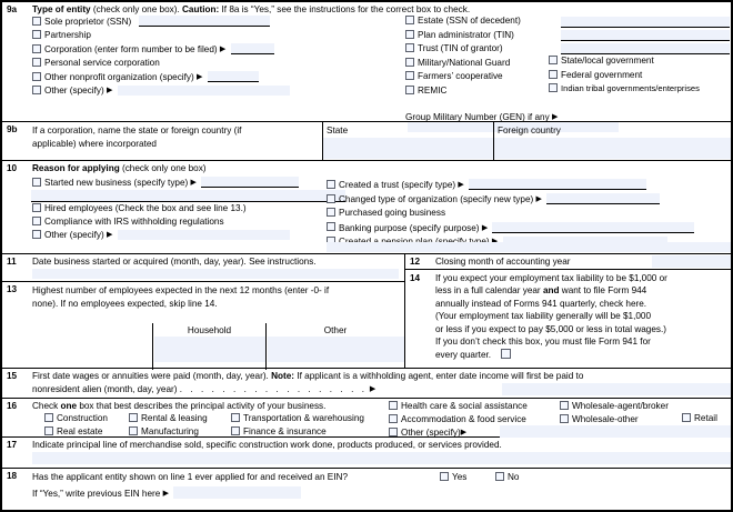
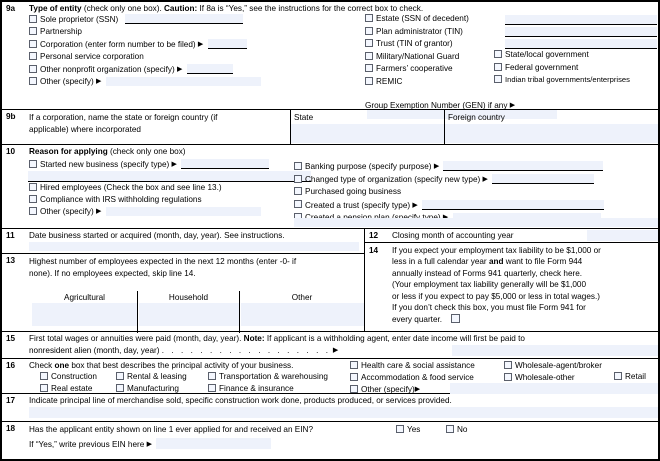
  9a
  Type of entity (check only one box). Caution: If 8a is “Yes,” see the instructions for the correct box to check.
  Sole proprietor (SSN)
  Partnership
  Corporation (enter form number to be filed)
  Personal service corporation
  Other nonprofit organization (specify)
  Other (specify)
  Estate (SSN of decedent)
  Plan administrator (TIN)
  Trust (TIN of grantor)
  Military/National Guard
  Farmers’ cooperative
  REMIC
  State/local government
  Federal government
  Indian tribal governments/enterprises
- Group Military Number (GEN) if any
+ Group Exemption Number (GEN) if any
  9b
  If a corporation, name the state or foreign country (if
  applicable) where incorporated
  State
  Foreign country
  10
  Reason for applying (check only one box)
  Started new business (specify type)
  Hired employees (Check the box and see line 13.)
  Compliance with IRS withholding regulations
  Other (specify)
- Created a trust (specify type)
+ Banking purpose (specify purpose)
  Changed type of organization (specify new type)
  Purchased going business
- Banking purpose (specify purpose)
+ Created a trust (specify type)
  11
  Date business started or acquired (month, day, year). See instructions.
  13
  Highest number of employees expected in the next 12 months (enter -0- if
  none). If no employees expected, skip line 14.
+ Agricultural
  Household
  Other
  12
  Closing month of accounting year
  14
  If you expect your employment tax liability to be $1,000 or
  less in a full calendar year and want to file Form 944
  annually instead of Forms 941 quarterly, check here.
  (Your employment tax liability generally will be $1,000
  or less if you expect to pay $5,000 or less in total wages.)
  If you don’t check this box, you must file Form 941 for
  every quarter.
  15
- First date wages or annuities were paid (month, day, year). Note: If applicant is a withholding agent, enter date income will first be paid to
+ First total wages or annuities were paid (month, day, year). Note: If applicant is a withholding agent, enter date income will first be paid to
  nonresident alien (month, day, year) . . . . . . . . . . . . . . . . . .
  16
  Check one box that best describes the principal activity of your business.
  Construction
  Real estate
  Rental & leasing
  Manufacturing
  Transportation & warehousing
  Finance & insurance
  Health care & social assistance
  Accommodation & food service
  Other (specify)
  Wholesale-agent/broker
  Wholesale-other
  Retail
  17
  Indicate principal line of merchandise sold, specific construction work done, products produced, or services provided.
  18
  Has the applicant entity shown on line 1 ever applied for and received an EIN?
  Yes
  No
  If “Yes,” write previous EIN here
